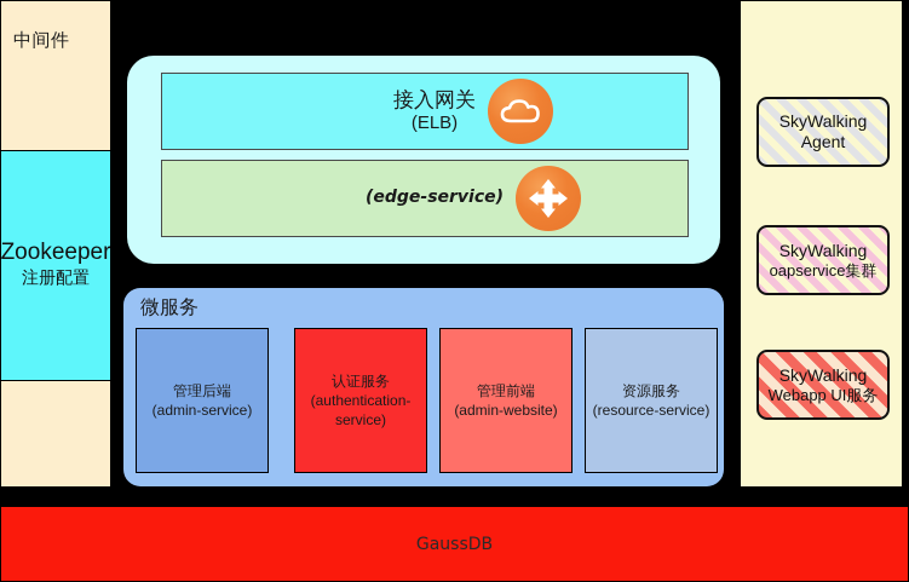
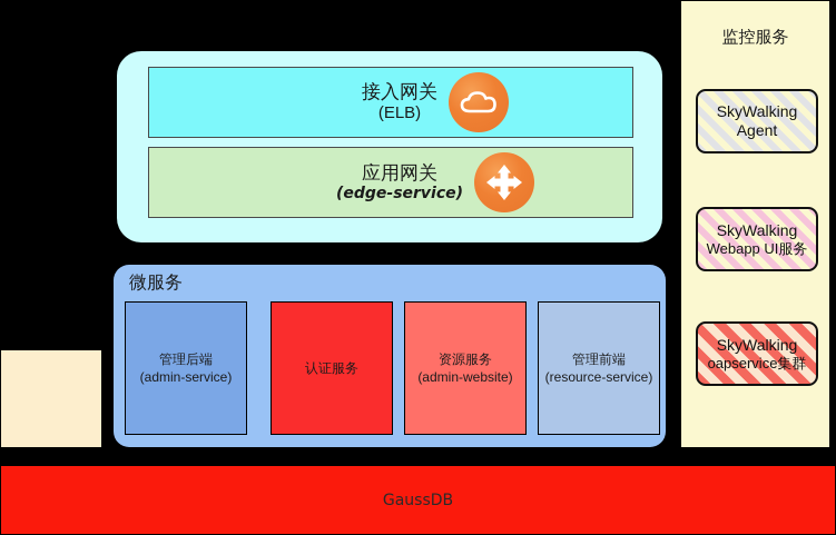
- 中间件
- Zookeeper
- 注册配置
  接入网关
  (ELB)
+ 应用网关
  (edge-service)
  微服务
  管理后端
  (admin-service)
  认证服务
- (authentication-service)
- 管理前端
+ 资源服务
  (admin-website)
- 资源服务
+ 管理前端
  (resource-service)
+ 监控服务
  SkyWalking
  Agent
  SkyWalking
- oapservice集群
+ Webapp UI服务
  SkyWalking
- Webapp UI服务
+ oapservice集群
  GaussDB
